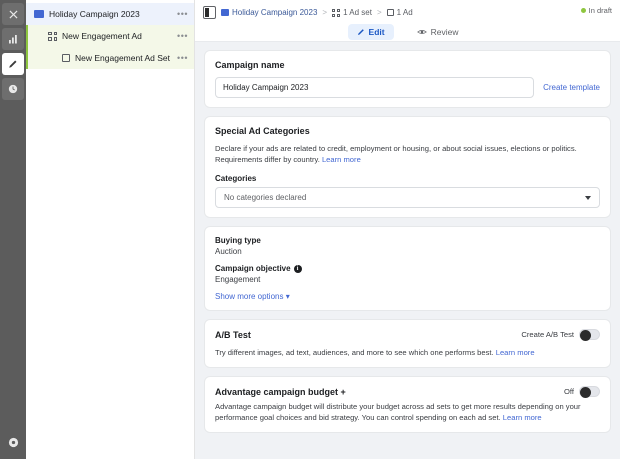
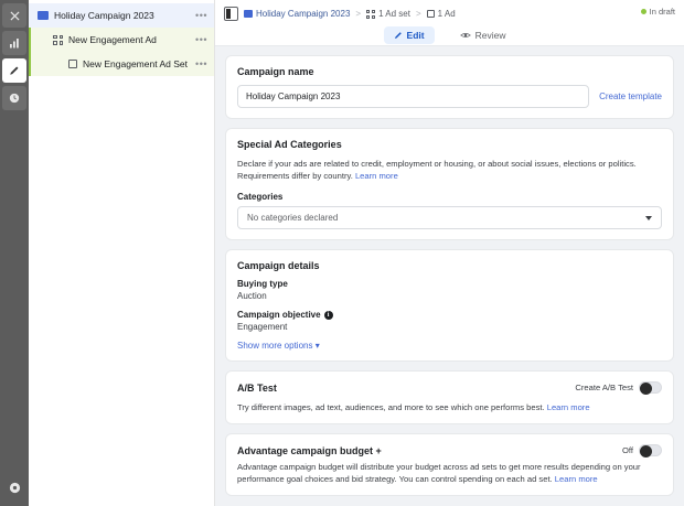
  Holiday Campaign 2023
  •••
  New Engagement Ad
  •••
  New Engagement Ad Set
  •••
  Holiday Campaign 2023
  >
  1 Ad set
  >
  1 Ad
  In draft
  Edit
  Review
  Campaign name
  Holiday Campaign 2023
  Create template
  Special Ad Categories
  Declare if your ads are related to credit, employment or housing, or about social issues, elections or politics. Requirements differ by country. Learn more
  Categories
  No categories declared
+ Campaign details
  Buying type
  Auction
  Campaign objective
  Engagement
  Show more options ▾
  A/B Test
  Create A/B Test
  Try different images, ad text, audiences, and more to see which one performs best. Learn more
  Advantage campaign budget +
  Off
  Advantage campaign budget will distribute your budget across ad sets to get more results depending on your performance goal choices and bid strategy. You can control spending on each ad set. Learn more
